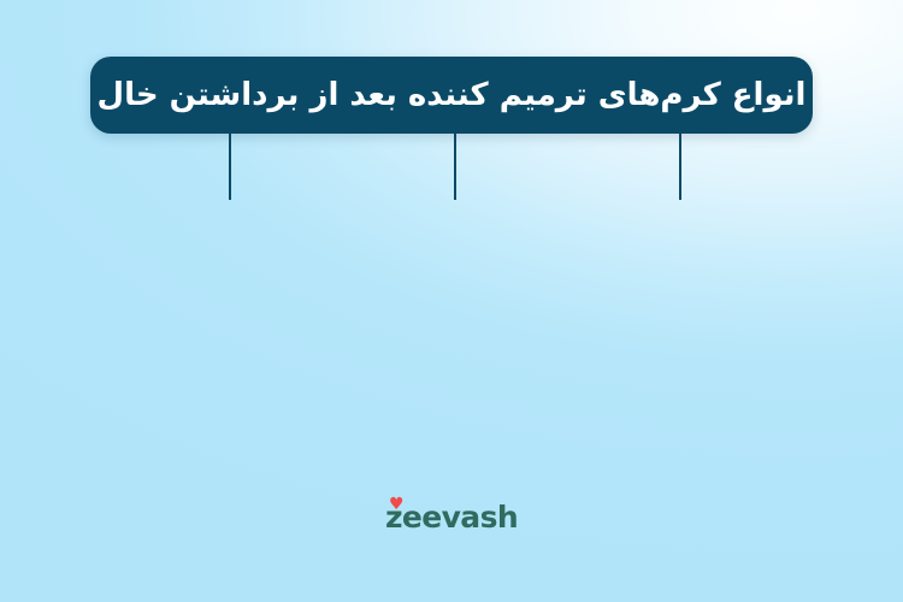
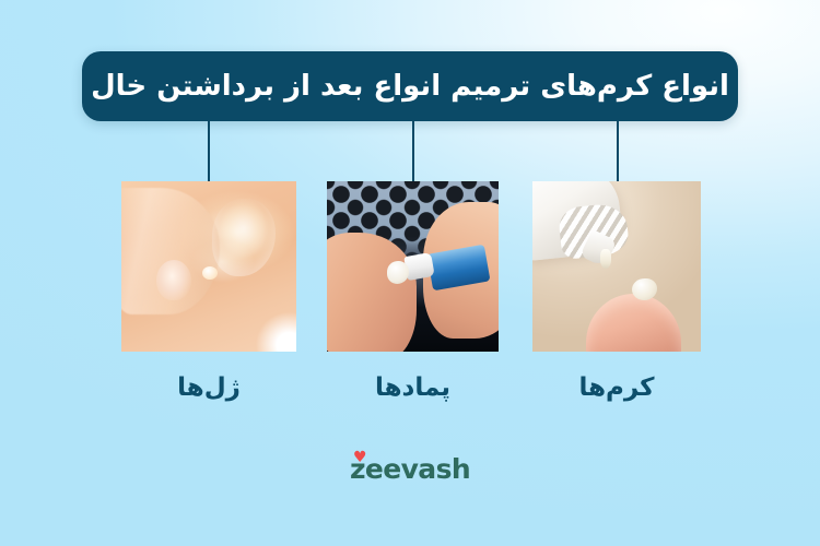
- انواع کرم‌های ترمیم کننده بعد از برداشتن خال
+ انواع کرم‌های ترمیم انواع بعد از برداشتن خال
+ ژل‌ها
+ پمادها
+ کرم‌ها
  ♥
  zeevash
